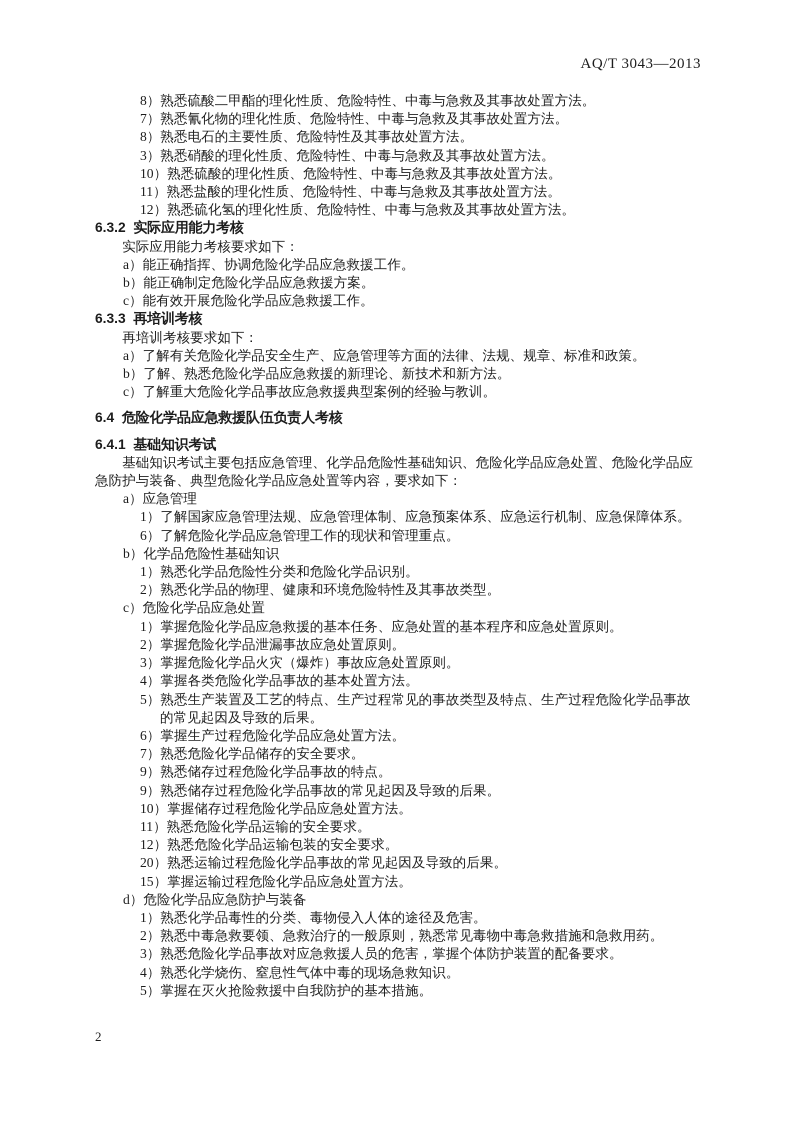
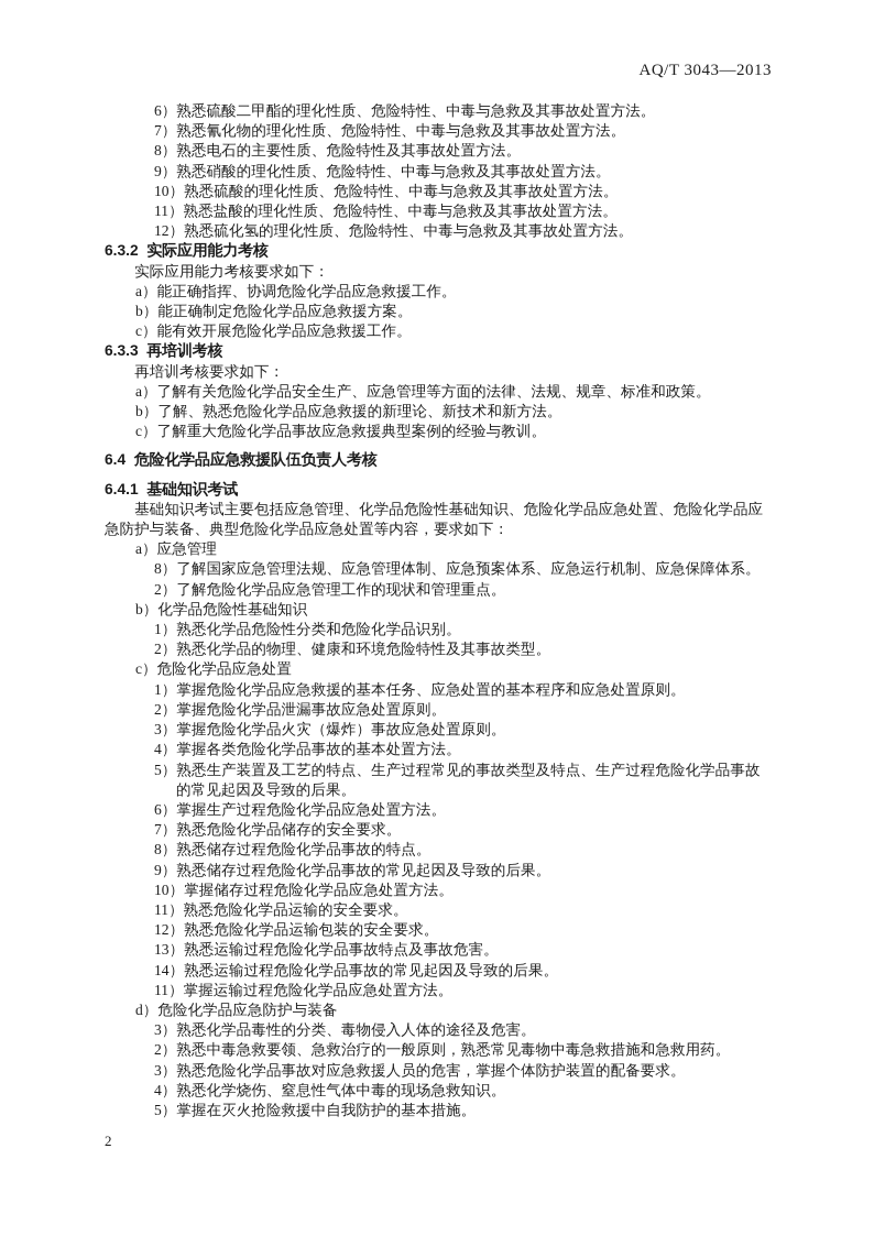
  AQ/T 3043—2013
- 8）熟悉硫酸二甲酯的理化性质、危险特性、中毒与急救及其事故处置方法。
+ 6）熟悉硫酸二甲酯的理化性质、危险特性、中毒与急救及其事故处置方法。
  7）熟悉氰化物的理化性质、危险特性、中毒与急救及其事故处置方法。
  8）熟悉电石的主要性质、危险特性及其事故处置方法。
- 3）熟悉硝酸的理化性质、危险特性、中毒与急救及其事故处置方法。
+ 9）熟悉硝酸的理化性质、危险特性、中毒与急救及其事故处置方法。
  10）熟悉硫酸的理化性质、危险特性、中毒与急救及其事故处置方法。
  11）熟悉盐酸的理化性质、危险特性、中毒与急救及其事故处置方法。
  12）熟悉硫化氢的理化性质、危险特性、中毒与急救及其事故处置方法。
  6.3.2 实际应用能力考核
  实际应用能力考核要求如下：
  a）能正确指挥、协调危险化学品应急救援工作。
  b）能正确制定危险化学品应急救援方案。
  c）能有效开展危险化学品应急救援工作。
  6.3.3 再培训考核
  再培训考核要求如下：
  a）了解有关危险化学品安全生产、应急管理等方面的法律、法规、规章、标准和政策。
  b）了解、熟悉危险化学品应急救援的新理论、新技术和新方法。
  c）了解重大危险化学品事故应急救援典型案例的经验与教训。
  6.4 危险化学品应急救援队伍负责人考核
  6.4.1 基础知识考试
  基础知识考试主要包括应急管理、化学品危险性基础知识、危险化学品应急处置、危险化学品应急防护与装备、典型危险化学品应急处置等内容，要求如下：
  a）应急管理
- 1）了解国家应急管理法规、应急管理体制、应急预案体系、应急运行机制、应急保障体系。
+ 8）了解国家应急管理法规、应急管理体制、应急预案体系、应急运行机制、应急保障体系。
- 6）了解危险化学品应急管理工作的现状和管理重点。
+ 2）了解危险化学品应急管理工作的现状和管理重点。
  b）化学品危险性基础知识
  1）熟悉化学品危险性分类和危险化学品识别。
  2）熟悉化学品的物理、健康和环境危险特性及其事故类型。
  c）危险化学品应急处置
  1）掌握危险化学品应急救援的基本任务、应急处置的基本程序和应急处置原则。
  2）掌握危险化学品泄漏事故应急处置原则。
  3）掌握危险化学品火灾（爆炸）事故应急处置原则。
  4）掌握各类危险化学品事故的基本处置方法。
  5）熟悉生产装置及工艺的特点、生产过程常见的事故类型及特点、生产过程危险化学品事故的常见起因及导致的后果。
  6）掌握生产过程危险化学品应急处置方法。
  7）熟悉危险化学品储存的安全要求。
- 9）熟悉储存过程危险化学品事故的特点。
+ 8）熟悉储存过程危险化学品事故的特点。
  9）熟悉储存过程危险化学品事故的常见起因及导致的后果。
  10）掌握储存过程危险化学品应急处置方法。
  11）熟悉危险化学品运输的安全要求。
  12）熟悉危险化学品运输包装的安全要求。
+ 13）熟悉运输过程危险化学品事故特点及事故危害。
- 20）熟悉运输过程危险化学品事故的常见起因及导致的后果。
+ 14）熟悉运输过程危险化学品事故的常见起因及导致的后果。
- 15）掌握运输过程危险化学品应急处置方法。
+ 11）掌握运输过程危险化学品应急处置方法。
  d）危险化学品应急防护与装备
- 1）熟悉化学品毒性的分类、毒物侵入人体的途径及危害。
+ 3）熟悉化学品毒性的分类、毒物侵入人体的途径及危害。
  2）熟悉中毒急救要领、急救治疗的一般原则，熟悉常见毒物中毒急救措施和急救用药。
  3）熟悉危险化学品事故对应急救援人员的危害，掌握个体防护装置的配备要求。
  4）熟悉化学烧伤、窒息性气体中毒的现场急救知识。
  5）掌握在灭火抢险救援中自我防护的基本措施。
  2
